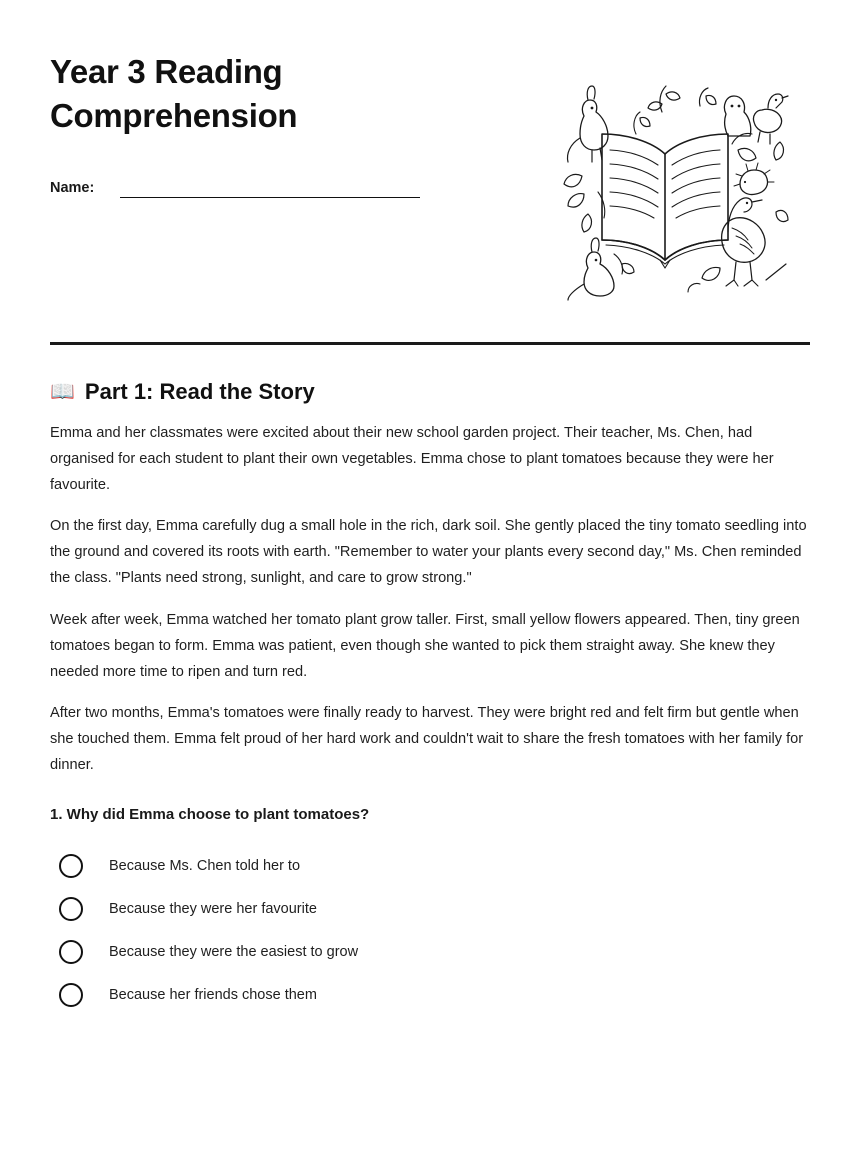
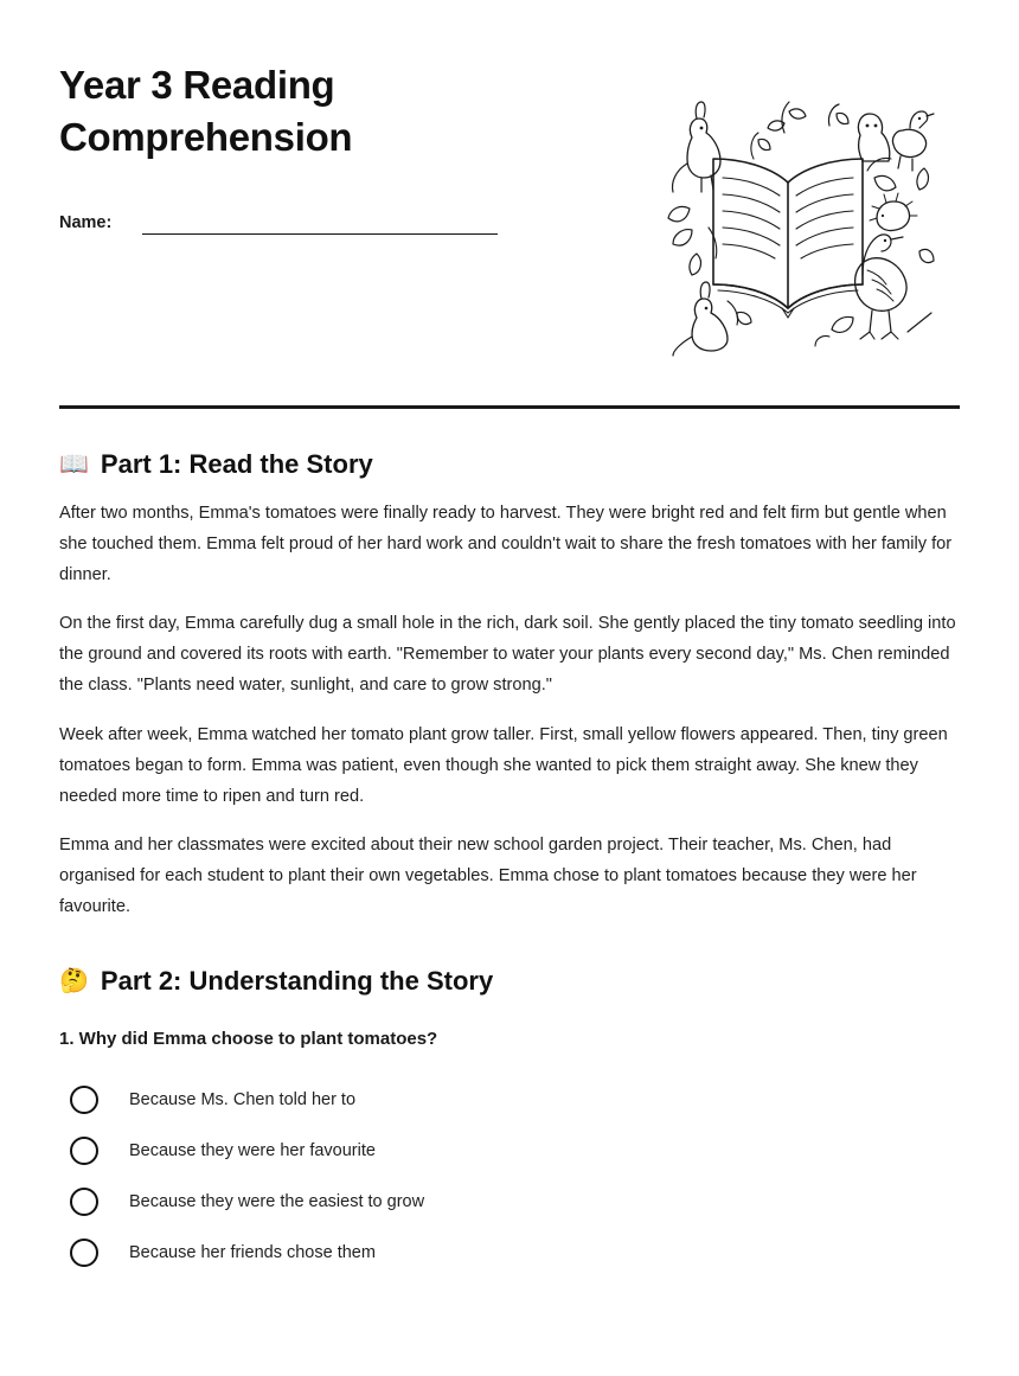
  Year 3 Reading Comprehension
  Name:
  📖
  Part 1: Read the Story
- Emma and her classmates were excited about their new school garden project. Their teacher, Ms. Chen, had organised for each student to plant their own vegetables. Emma chose to plant tomatoes because they were her favourite.
+ After two months, Emma's tomatoes were finally ready to harvest. They were bright red and felt firm but gentle when she touched them. Emma felt proud of her hard work and couldn't wait to share the fresh tomatoes with her family for dinner.
- On the first day, Emma carefully dug a small hole in the rich, dark soil. She gently placed the tiny tomato seedling into the ground and covered its roots with earth. "Remember to water your plants every second day," Ms. Chen reminded the class. "Plants need strong, sunlight, and care to grow strong."
+ On the first day, Emma carefully dug a small hole in the rich, dark soil. She gently placed the tiny tomato seedling into the ground and covered its roots with earth. "Remember to water your plants every second day," Ms. Chen reminded the class. "Plants need water, sunlight, and care to grow strong."
  Week after week, Emma watched her tomato plant grow taller. First, small yellow flowers appeared. Then, tiny green tomatoes began to form. Emma was patient, even though she wanted to pick them straight away. She knew they needed more time to ripen and turn red.
- After two months, Emma's tomatoes were finally ready to harvest. They were bright red and felt firm but gentle when she touched them. Emma felt proud of her hard work and couldn't wait to share the fresh tomatoes with her family for dinner.
+ Emma and her classmates were excited about their new school garden project. Their teacher, Ms. Chen, had organised for each student to plant their own vegetables. Emma chose to plant tomatoes because they were her favourite.
+ 🤔
+ Part 2: Understanding the Story
  1. Why did Emma choose to plant tomatoes?
  Because Ms. Chen told her to
  Because they were her favourite
  Because they were the easiest to grow
  Because her friends chose them
